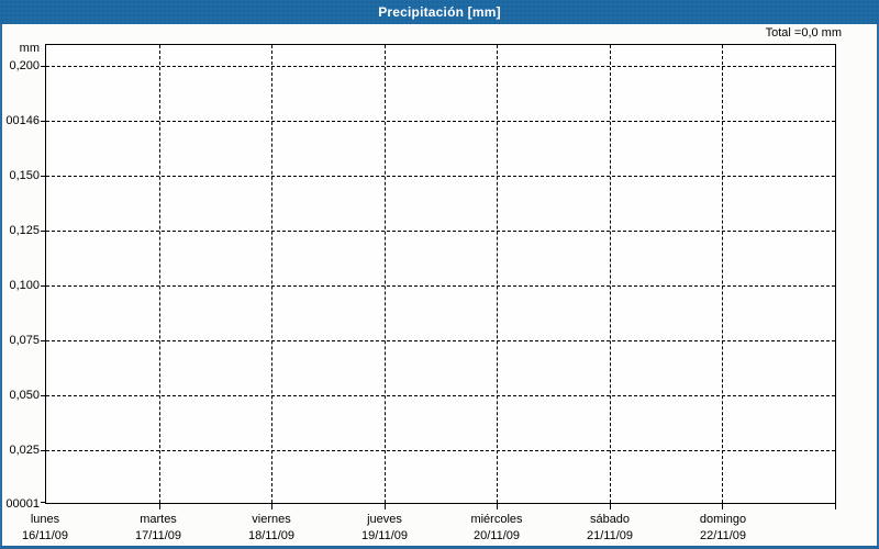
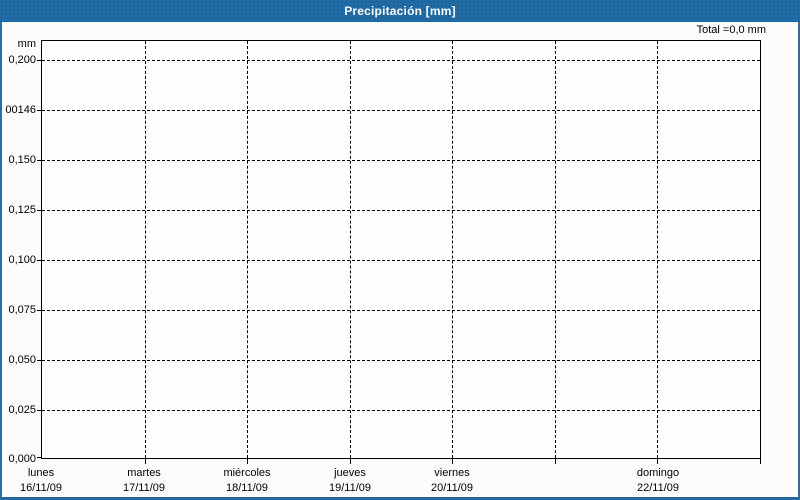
  Precipitación [mm]
  Total =0,0 mm
  mm
  0,200
  00146
  0,150
  0,125
  0,100
  0,075
  0,050
  0,025
- 00001
+ 0,000
  lunes
  16/11/09
  martes
  17/11/09
- viernes
+ miércoles
  18/11/09
  jueves
  19/11/09
- miércoles
+ viernes
  20/11/09
- sábado
- 21/11/09
  domingo
  22/11/09
